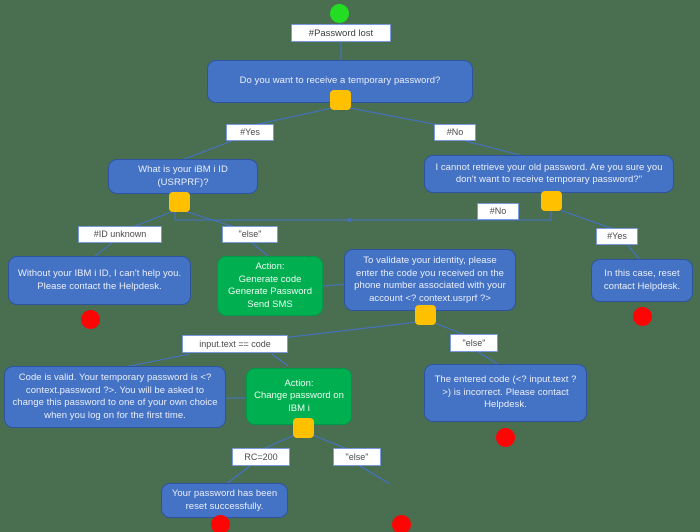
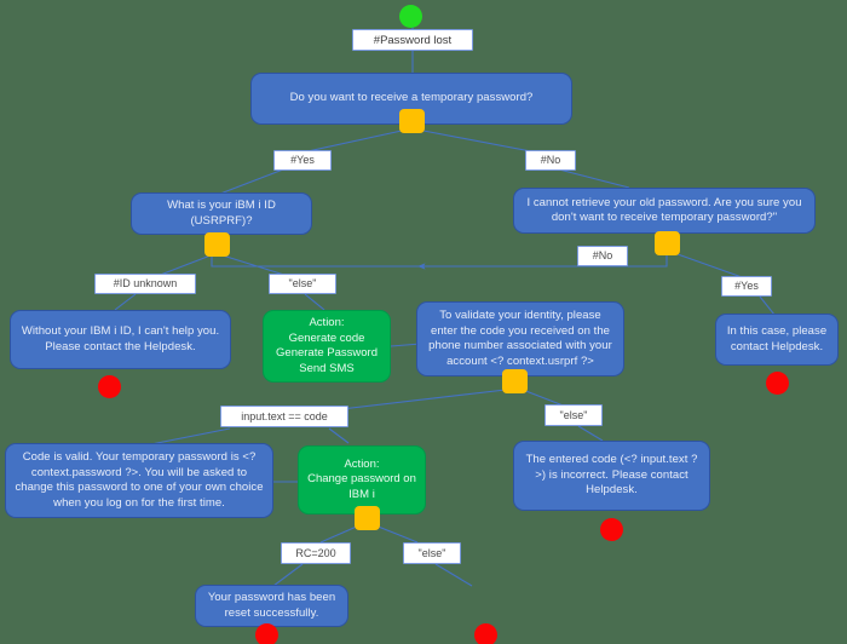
  #Password lost
  Do you want to receive a temporary password?
  #Yes
  #No
  What is your iBM i ID (USRPRF)?
  I cannot retrieve your old password. Are you sure you don't want to receive temporary password?"
  #No
  #ID unknown
  "else"
  #Yes
  Without your IBM i ID, I can't help you. Please contact the Helpdesk.
  Action:
  Generate code
  Generate Password
  Send SMS
  To validate your identity, please enter the code you received on the phone number associated with your account <? context.usrprf ?>
- In this case, reset contact Helpdesk.
+ In this case, please contact Helpdesk.
  input.text == code
  "else"
  Code is valid. Your temporary password is <? context.password ?>. You will be asked to change this password to one of your own choice when you log on for the first time.
  Action:
  Change password on
  IBM i
  The entered code (<? input.text ?>) is incorrect. Please contact Helpdesk.
  RC=200
  "else"
  Your password has been reset successfully.
